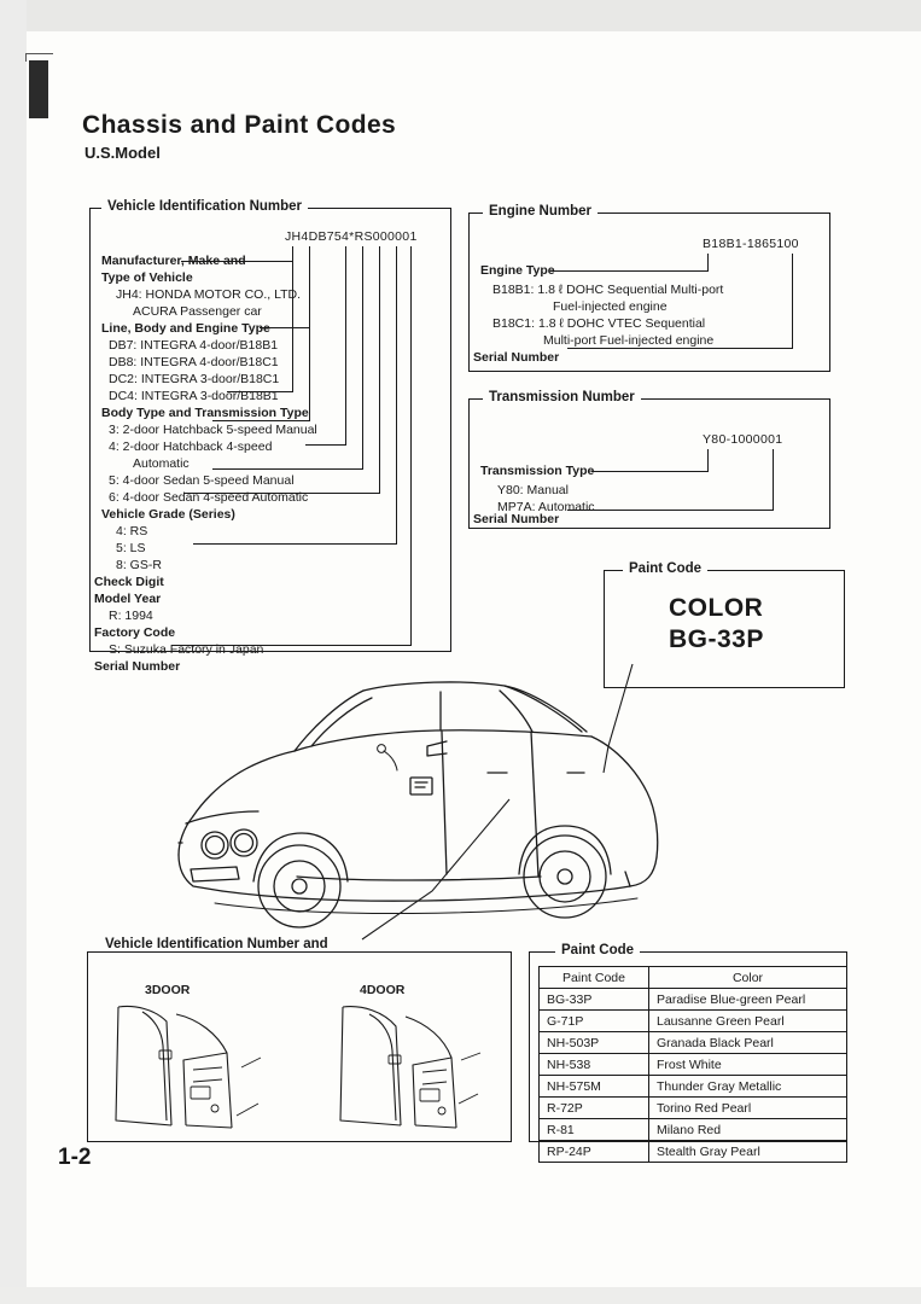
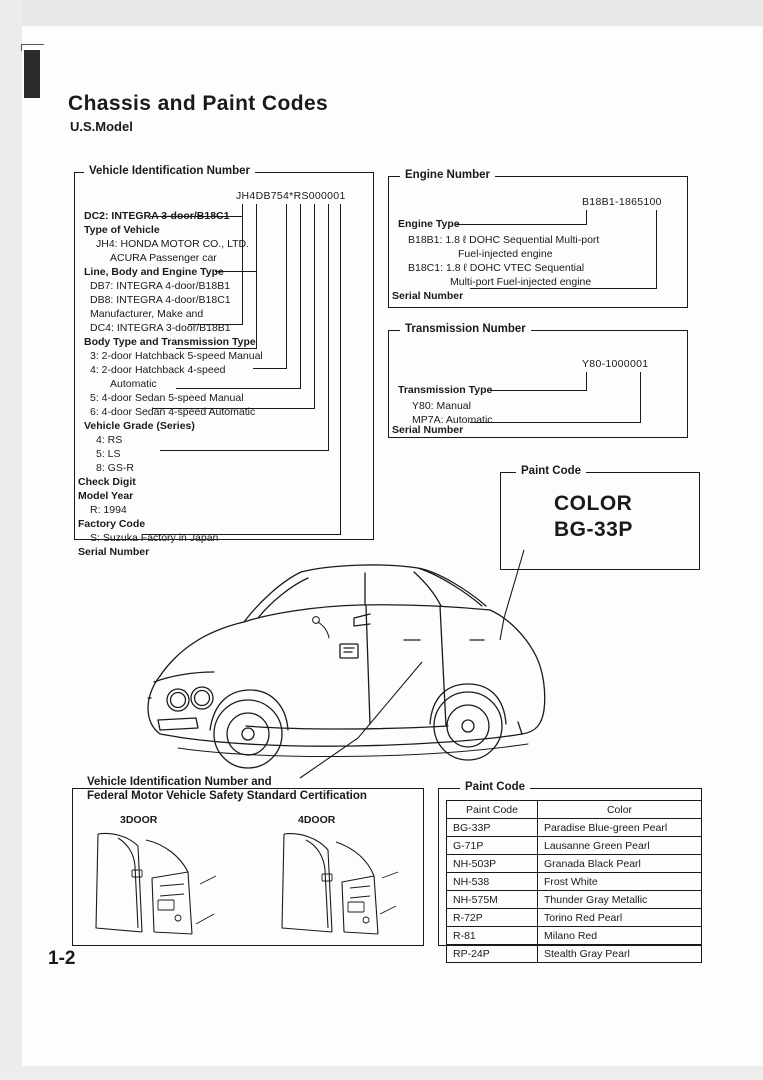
  Chassis and Paint Codes
  U.S.Model
  Vehicle Identification Number
  JH4DB754*RS000001
- Manufacturer, Make and
+ DC2: INTEGRA 3-door/B18C1
  Type of Vehicle
  JH4: HONDA MOTOR CO., LTD.
  ACURA Passenger car
  Line, Body and Engine Type
  DB7: INTEGRA 4-door/B18B1
  DB8: INTEGRA 4-door/B18C1
- DC2: INTEGRA 3-door/B18C1
+ Manufacturer, Make and
  DC4: INTEGRA 3-door/B18B1
  Body Type and Transmission Type
  3: 2-door Hatchback 5-speed Manual
  4: 2-door Hatchback 4-speed
  Automatic
  5: 4-door Sedan 5-speed Manual
  6: 4-door Sedan 4-speed Automatic
  Vehicle Grade (Series)
  4: RS
  5: LS
  8: GS-R
  Check Digit
  Model Year
  R: 1994
  Factory Code
  S: Suzuka Factory in Japan
  Serial Number
  Engine Number
  B18B1-1865100
  Engine Type
  B18B1: 1.8 ℓ DOHC Sequential Multi-port
  Fuel-injected engine
  B18C1: 1.8 ℓ DOHC VTEC Sequential
  Multi-port Fuel-injected engine
  Serial Number
  Transmission Number
  Y80-1000001
  Transmission Type
  Y80: Manual
  MP7A: Automatic
  Serial Number
  Paint Code
  COLOR
  BG-33P
  Vehicle Identification Number and
+ Federal Motor Vehicle Safety Standard Certification
  3DOOR
  4DOOR
  Paint Code
  Paint Code	Color
  BG-33P	Paradise Blue-green Pearl
  G-71P	Lausanne Green Pearl
  NH-503P	Granada Black Pearl
  NH-538	Frost White
  NH-575M	Thunder Gray Metallic
  R-72P	Torino Red Pearl
  R-81	Milano Red
  RP-24P	Stealth Gray Pearl
  1-2
